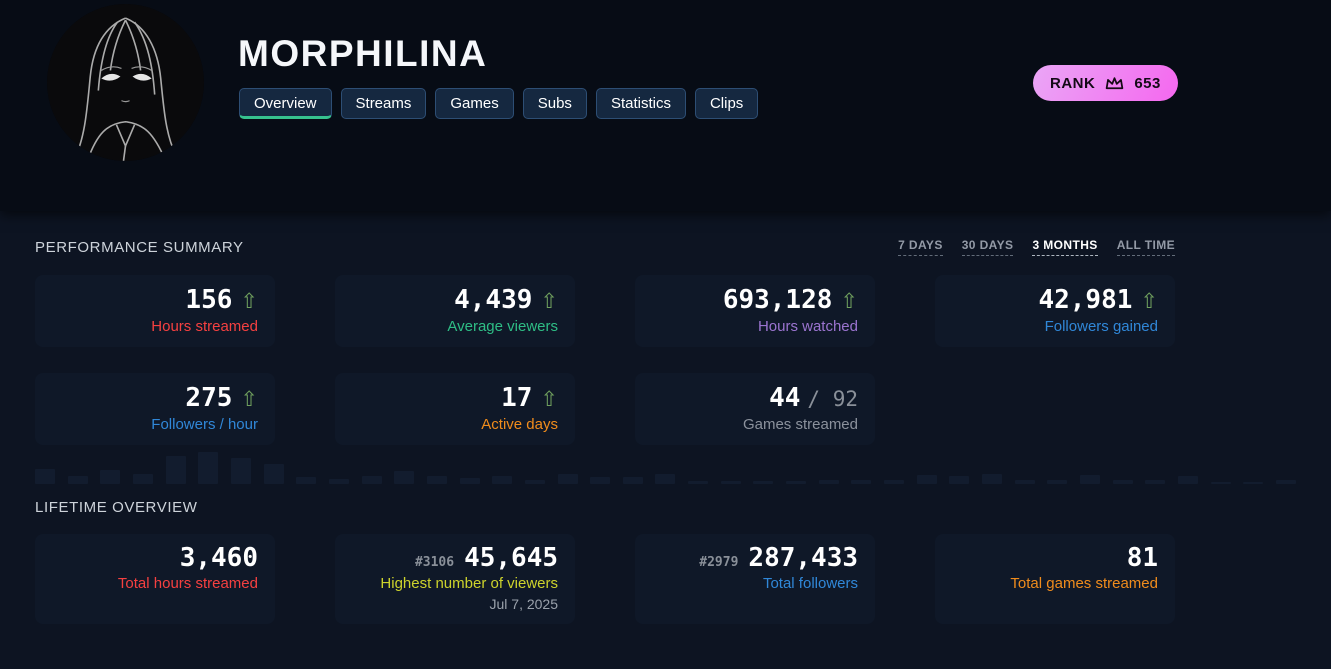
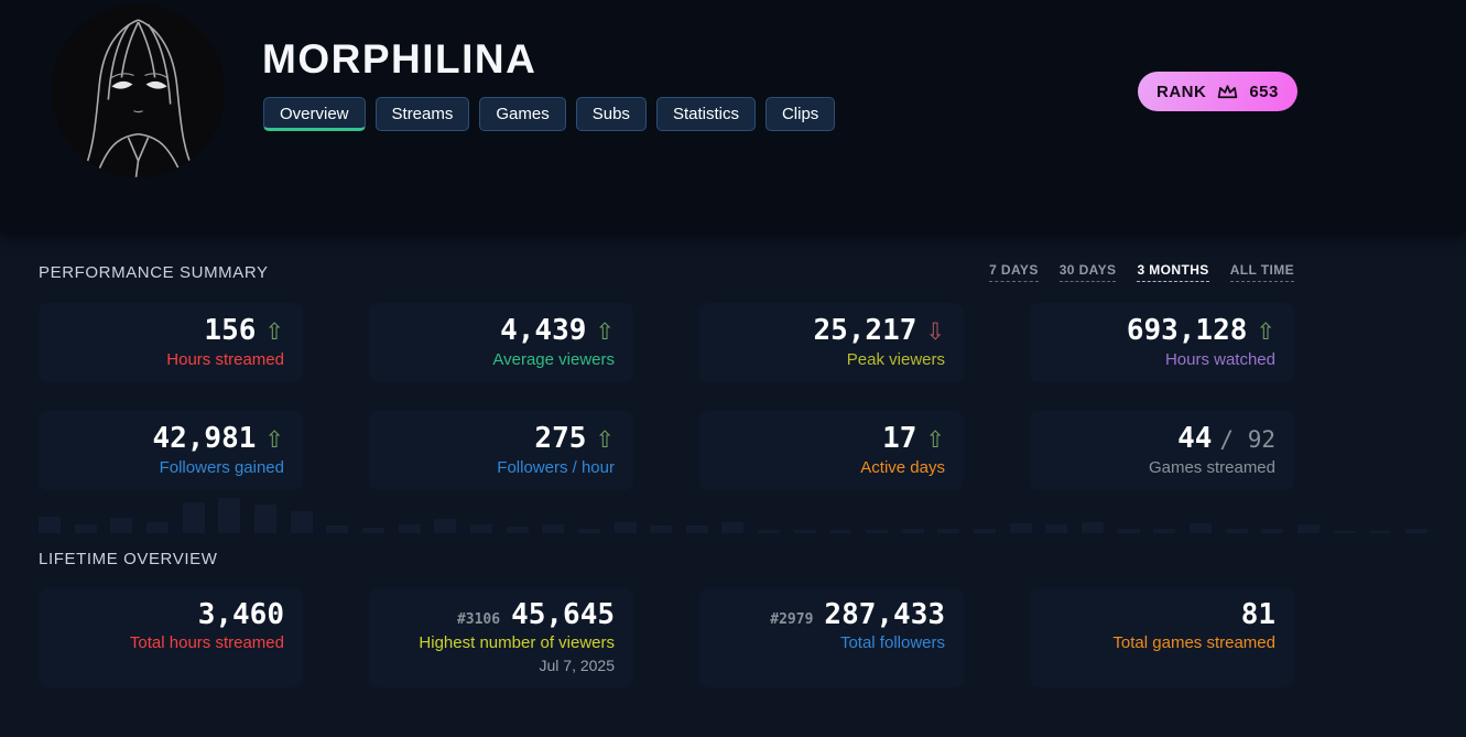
  MORPHILINA
  Overview
  Streams
  Games
  Subs
  Statistics
  Clips
  RANK
  653
  PERFORMANCE SUMMARY
  7 DAYS
  30 DAYS
  3 MONTHS
  ALL TIME
  156
  ⇧
  Hours streamed
  4,439
  ⇧
  Average viewers
+ 25,217
+ ⇩
+ Peak viewers
  693,128
  ⇧
  Hours watched
  42,981
  ⇧
  Followers gained
  275
  ⇧
  Followers / hour
  17
  ⇧
  Active days
  44
  / 92
  Games streamed
  LIFETIME OVERVIEW
  3,460
  Total hours streamed
  #3106
  45,645
  Highest number of viewers
  Jul 7, 2025
  #2979
  287,433
  Total followers
  81
  Total games streamed
